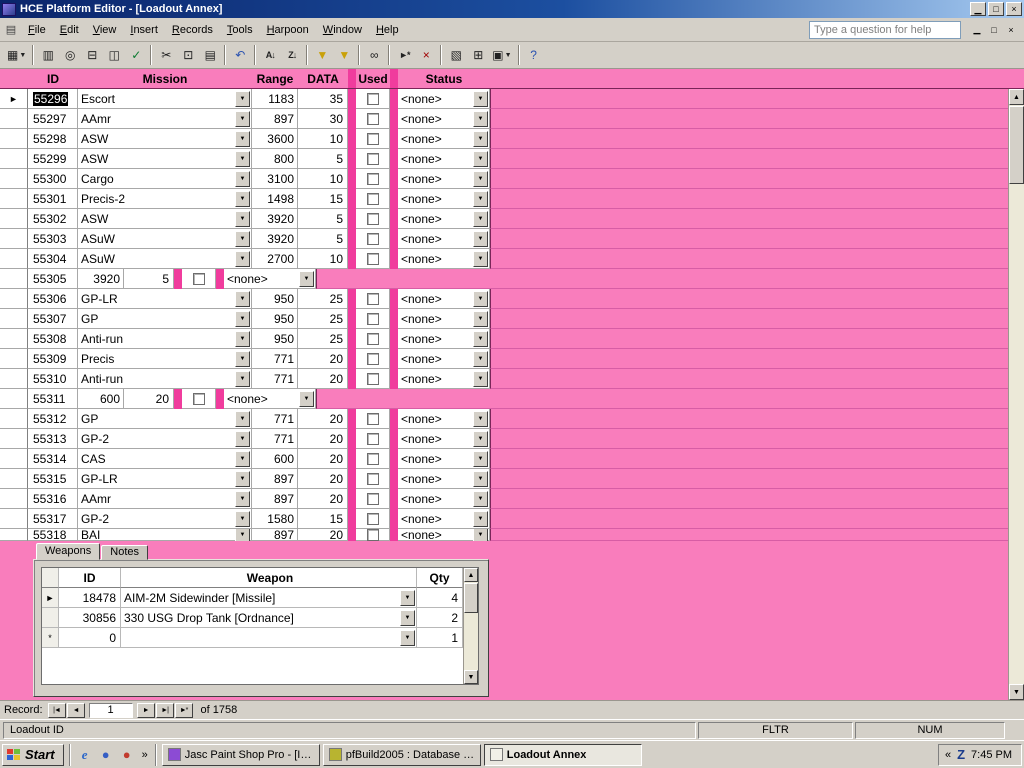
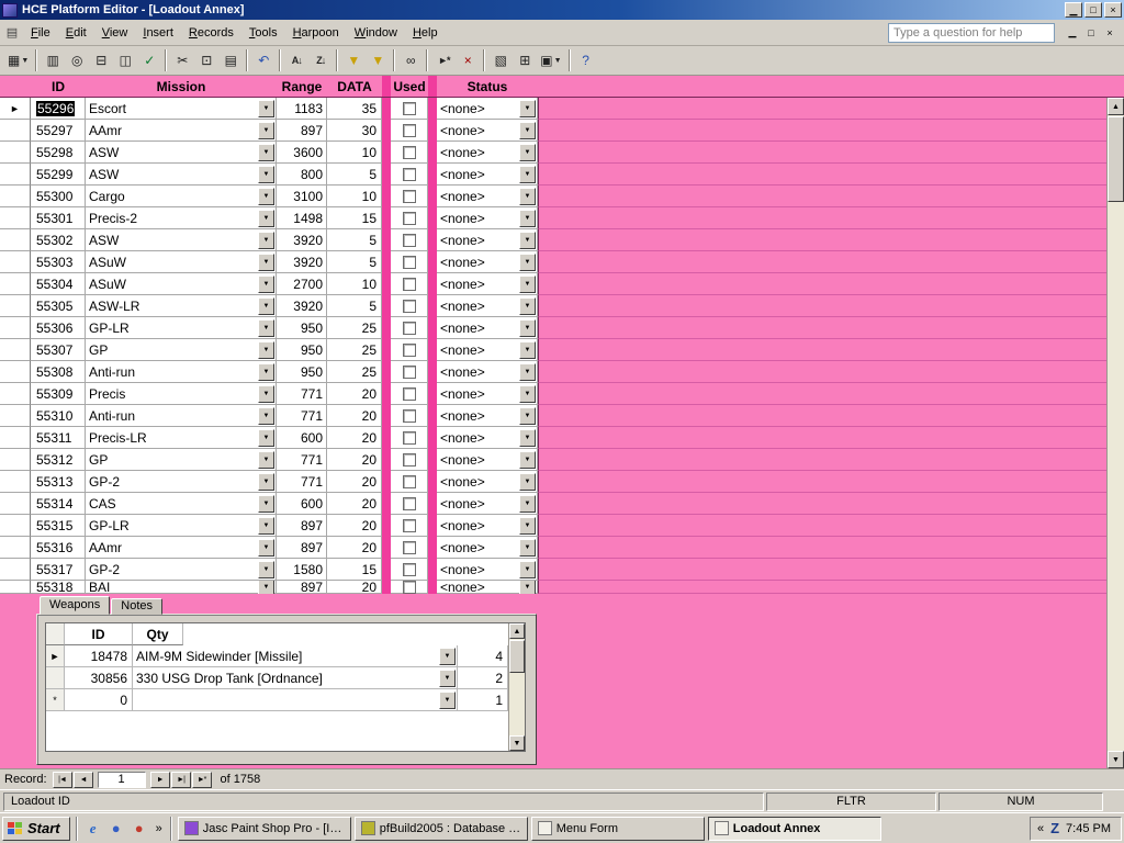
  HCE Platform Editor - [Loadout Annex]
  ▁
  □
  ×
  ▤
  File Edit View Insert Records Tools Harpoon Window Help
  Type a question for help
  ▁
  □
  ×
  ▦
  ▥
  ◎
  ⊟
  ◫
  ✓
  ✂
  ⊡
  ▤
  ↶
  A↓
  Z↓
  ▼
  ▼
  ∞
  ►*
  ×
  ▧
  ⊞
  ▣
  ?
  ID
  Mission
  Range
  DATA
  Used
  Status
  ►
  55296
  Escort
  1183
  35
  <none>
  55297
  AAmr
  897
  30
  <none>
  55298
  ASW
  3600
  10
  <none>
  55299
  ASW
  800
  5
  <none>
  55300
  Cargo
  3100
  10
  <none>
  55301
  Precis-2
  1498
  15
  <none>
  55302
  ASW
  3920
  5
  <none>
  55303
  ASuW
  3920
  5
  <none>
  55304
  ASuW
  2700
  10
  <none>
  55305
+ ASW-LR
  3920
  5
  <none>
  55306
  GP-LR
  950
  25
  <none>
  55307
  GP
  950
  25
  <none>
  55308
  Anti-run
  950
  25
  <none>
  55309
  Precis
  771
  20
  <none>
  55310
  Anti-run
  771
  20
  <none>
  55311
+ Precis-LR
  600
  20
  <none>
  55312
  GP
  771
  20
  <none>
  55313
  GP-2
  771
  20
  <none>
  55314
  CAS
  600
  20
  <none>
  55315
  GP-LR
  897
  20
  <none>
  55316
  AAmr
  897
  20
  <none>
  55317
  GP-2
  1580
  15
  <none>
  55318
  BAI
  897
  20
  <none>
  Weapons
  Notes
  ID
- Weapon
  Qty
  ►
  18478
- AIM-2M Sidewinder [Missile]
+ AIM-9M Sidewinder [Missile]
  4
  30856
  330 USG Drop Tank [Ordnance]
  2
  *
  0
  1
  Record:
  1
  of 1758
  Loadout ID
  FLTR
  NUM
  Start
  e
  ●
  ●
  »
  Jasc Paint Shop Pro - [Im.
  pfBuild2005 : Database (...
+ Menu Form
  Loadout Annex
  «
  Z
  7:45 PM
